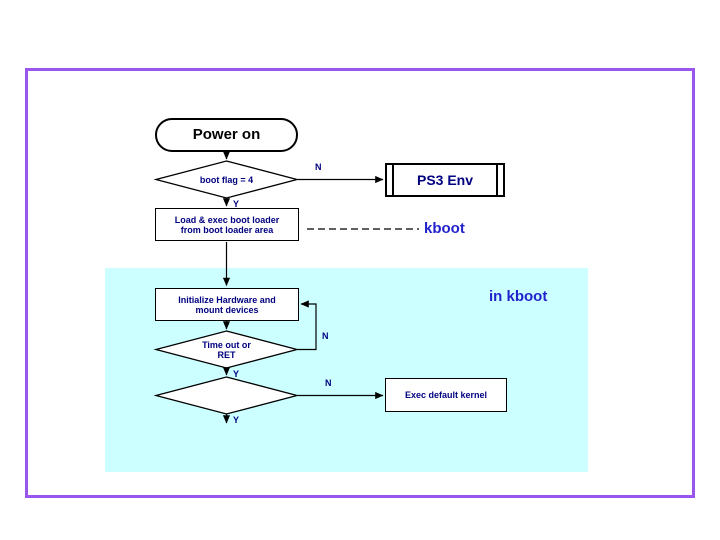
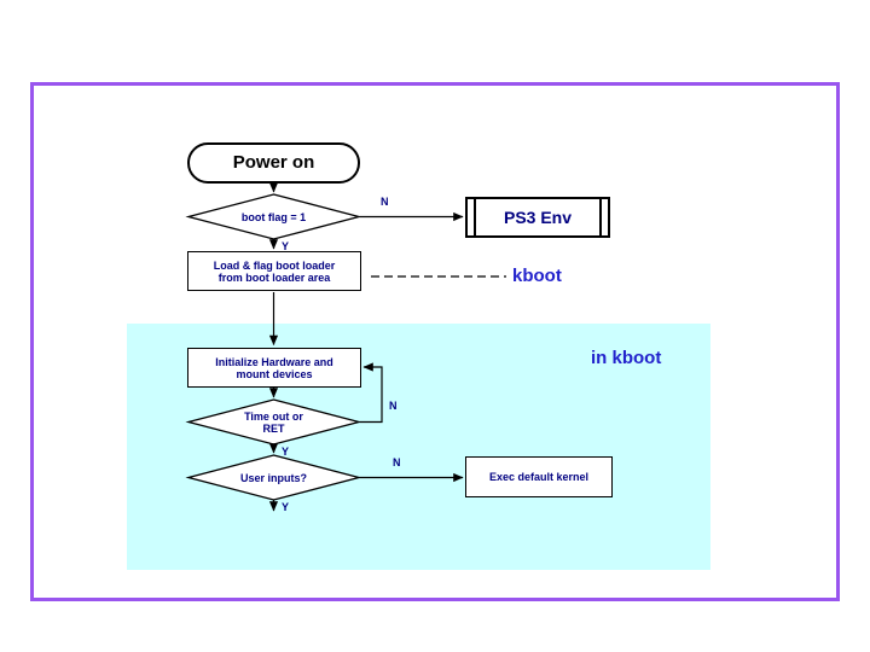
  Power on
  PS3 Env
- Load & exec boot loader
+ Load & flag boot loader
  from boot loader area
  Initialize Hardware and
  mount devices
  Exec default kernel
- boot flag = 4
+ boot flag = 1
  Time out or
  RET
+ User inputs?
  N
  Y
  N
  Y
  N
  Y
  kboot
  in kboot
